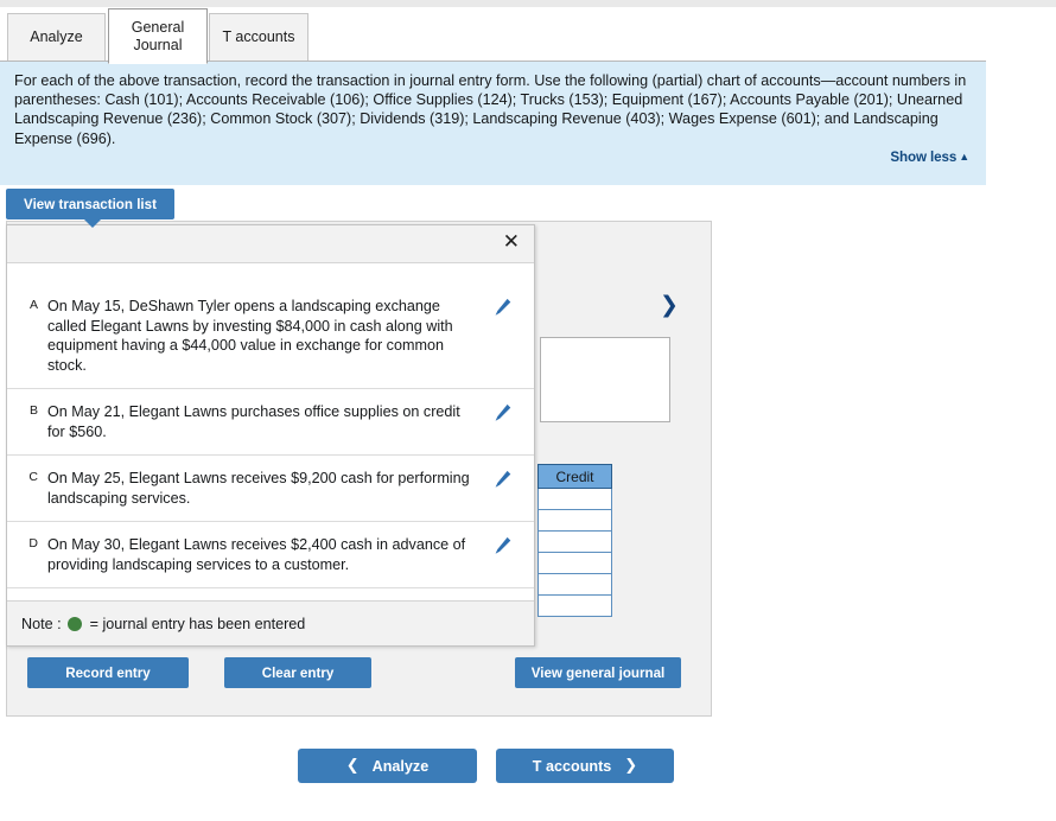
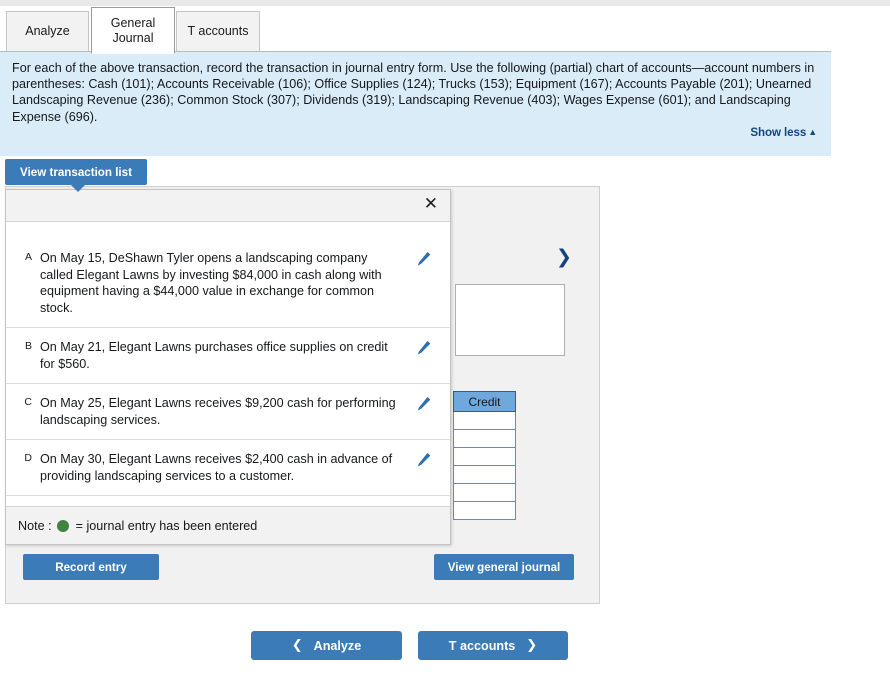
  Analyze
  General
  Journal
  T accounts
  For each of the above transaction, record the transaction in journal entry form. Use the following (partial) chart of accounts—account numbers in parentheses: Cash (101); Accounts Receivable (106); Office Supplies (124); Trucks (153); Equipment (167); Accounts Payable (201); Unearned Landscaping Revenue (236); Common Stock (307); Dividends (319); Landscaping Revenue (403); Wages Expense (601); and Landscaping Expense (696).
  Show less ▲
  View transaction list
  ❯
  Credit
  View general journal
  ✕
  A
- On May 15, DeShawn Tyler opens a landscaping exchange called Elegant Lawns by investing $84,000 in cash along with equipment having a $44,000 value in exchange for common stock.
+ On May 15, DeShawn Tyler opens a landscaping company called Elegant Lawns by investing $84,000 in cash along with equipment having a $44,000 value in exchange for common stock.
  B
  On May 21, Elegant Lawns purchases office supplies on credit for $560.
  C
  On May 25, Elegant Lawns receives $9,200 cash for performing landscaping services.
  D
  On May 30, Elegant Lawns receives $2,400 cash in advance of providing landscaping services to a customer.
  Note :
  = journal entry has been entered
  Record entry
- Clear entry
  ❮
  Analyze
  T accounts
  ❯
